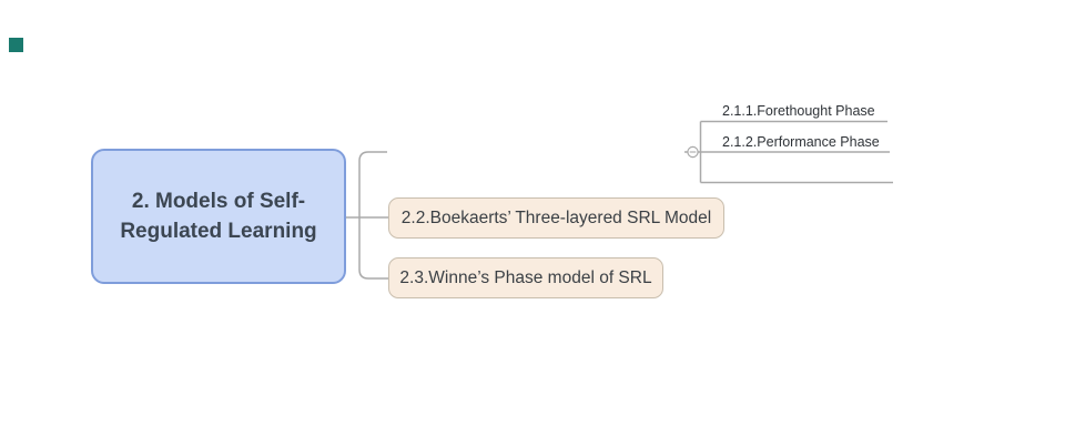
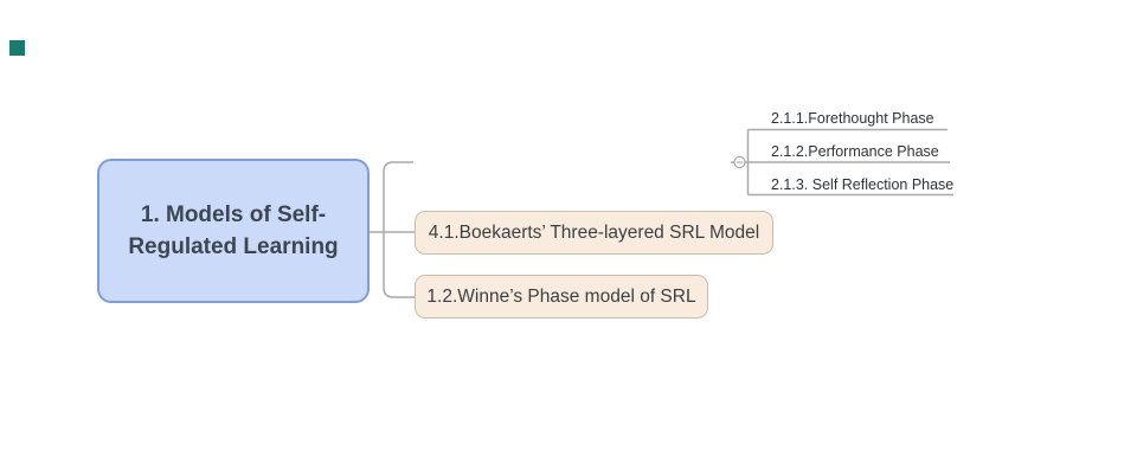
- 2. Models of Self-Regulated Learning
+ 1. Models of Self-Regulated Learning
- 2.2.Boekaerts’ Three-layered SRL Model
+ 4.1.Boekaerts’ Three-layered SRL Model
- 2.3.Winne’s Phase model of SRL
+ 1.2.Winne’s Phase model of SRL
  2.1.1.Forethought Phase
  2.1.2.Performance Phase
+ 2.1.3. Self Reflection Phase
